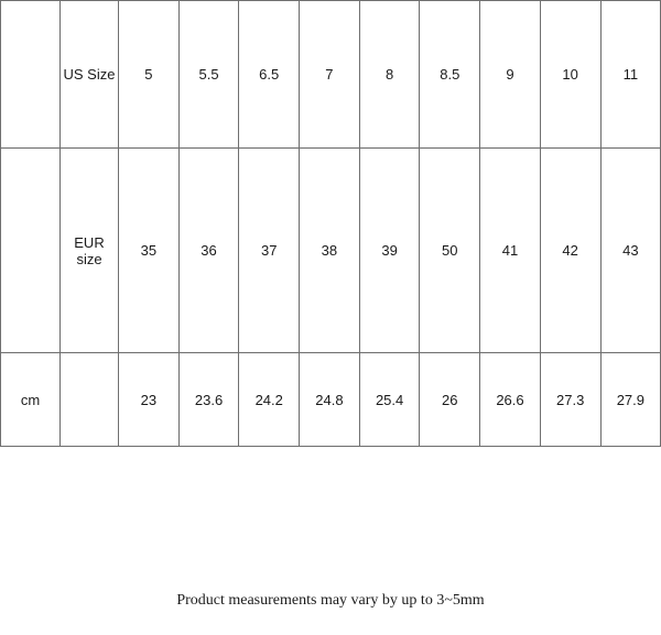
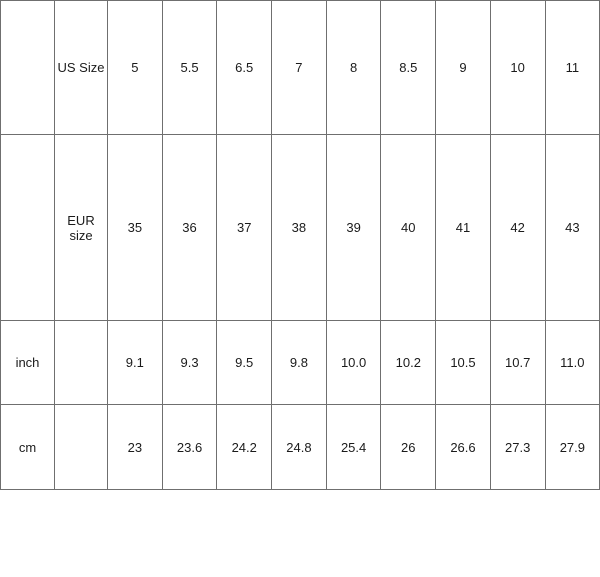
  	US Size	5	5.5	6.5	7	8	8.5	9	10	11
- 	EUR size	35	36	37	38	39	50	41	42	43
+ 	EUR size	35	36	37	38	39	40	41	42	43
+ inch		9.1	9.3	9.5	9.8	10.0	10.2	10.5	10.7	11.0
  cm		23	23.6	24.2	24.8	25.4	26	26.6	27.3	27.9
- Product measurements may vary by up to 3~5mm
